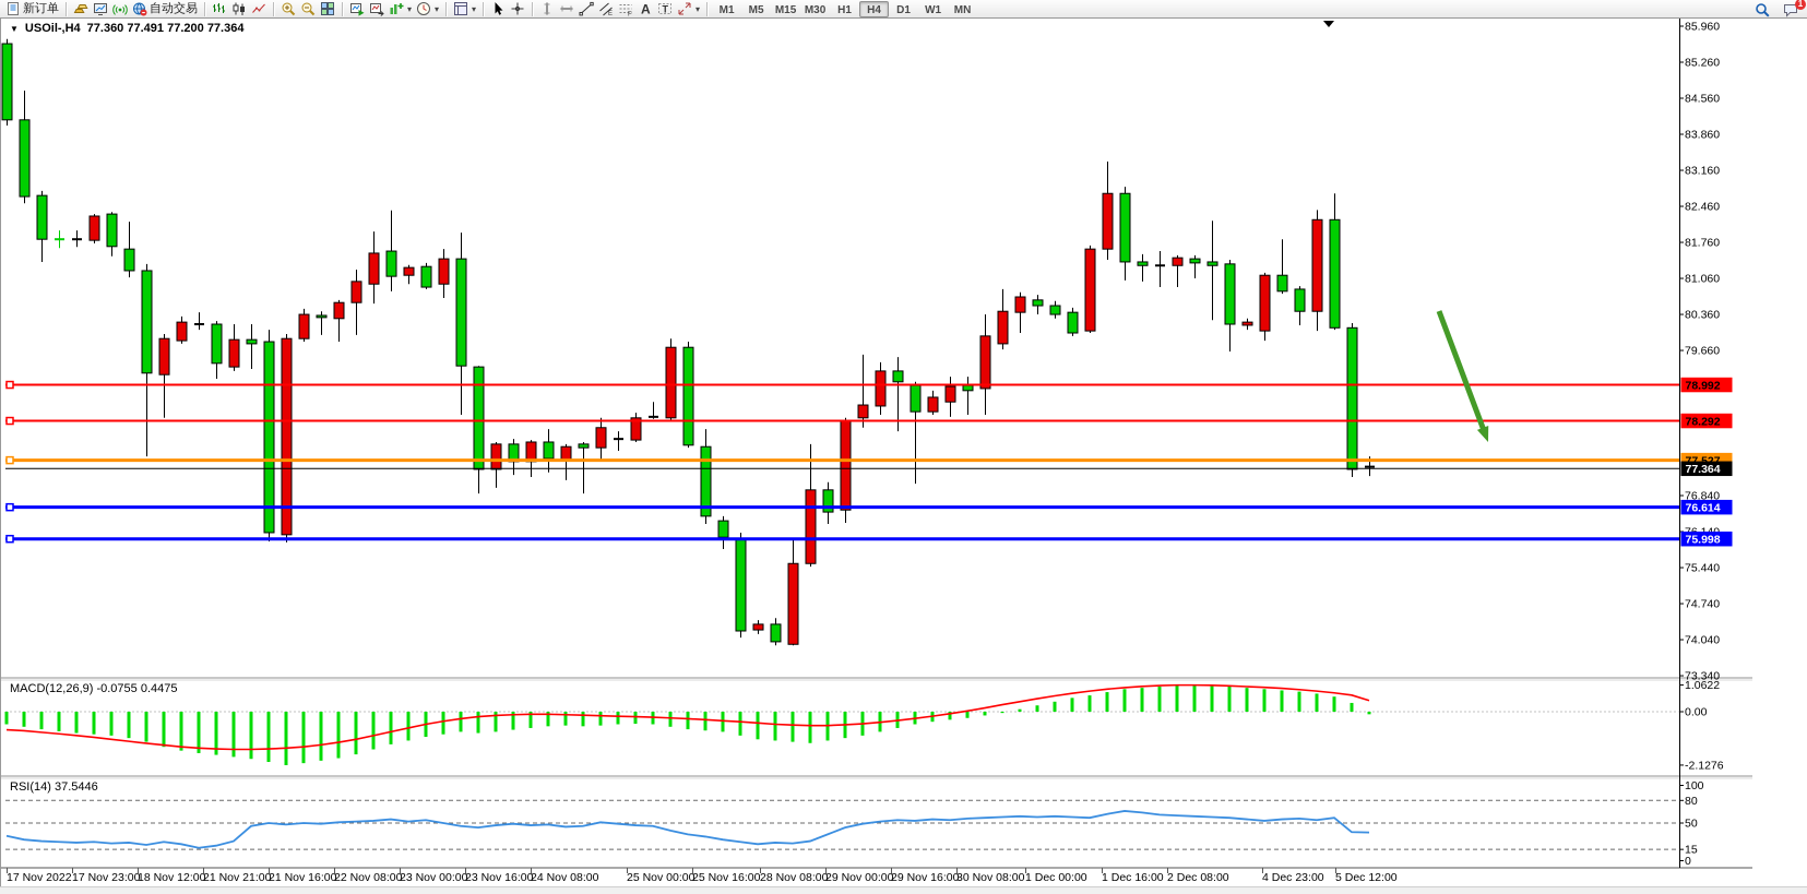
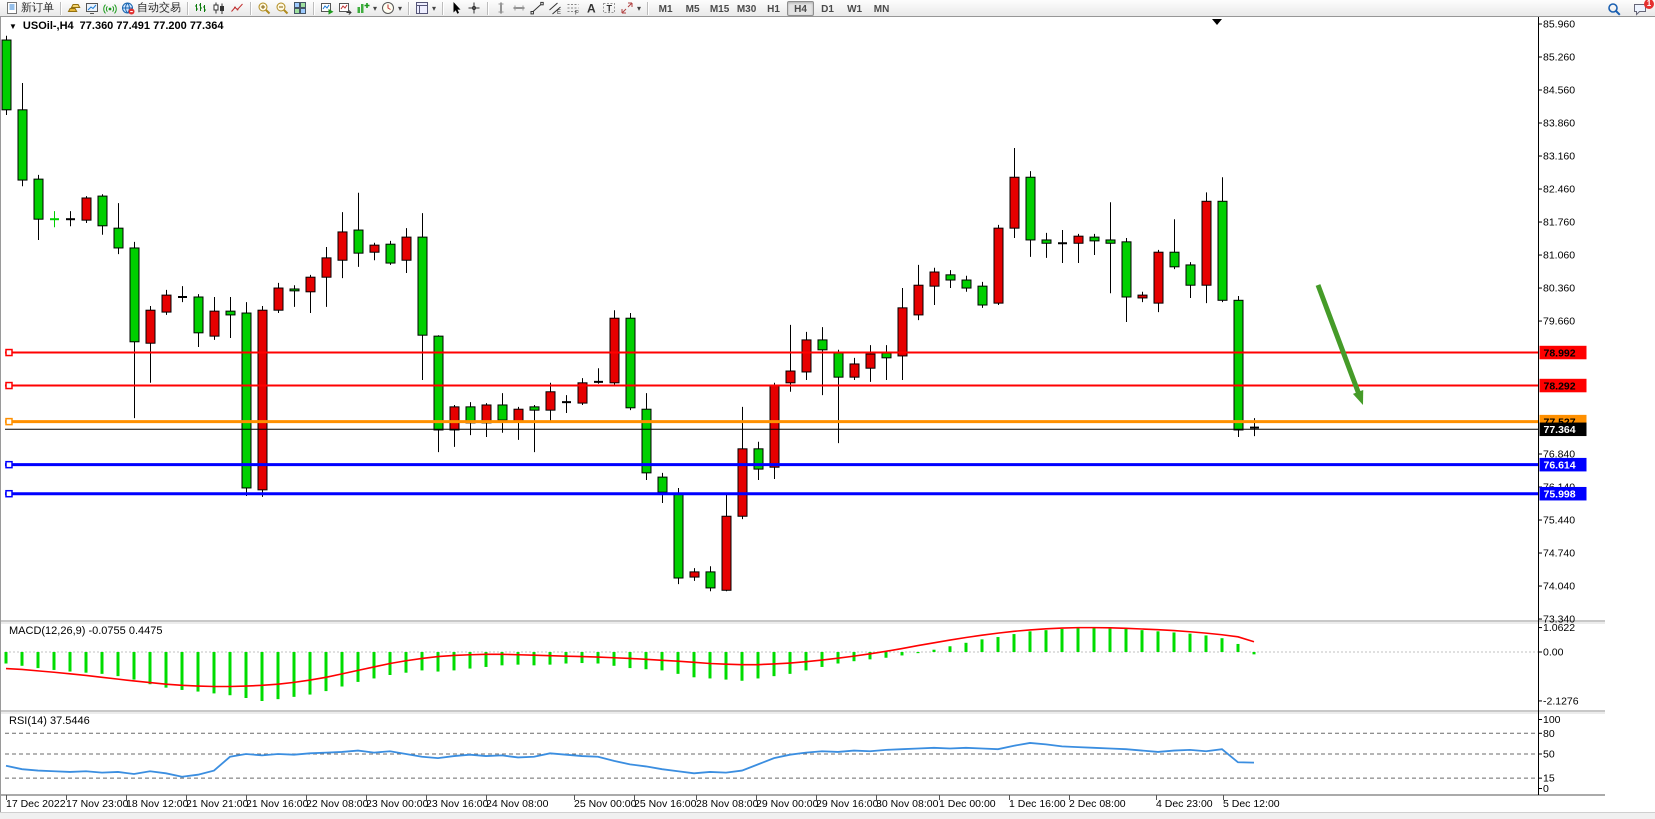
  新订单
  自动交易
  ▾
  ▾
  ▾
  A
  T
  ▾
  M1
  M5
  M15
  M30
  H1
  H4
  D1
  W1
  MN
  1
  ▼
  USOil-,H4
  77.360 77.491 77.200 77.364
  85.960
  85.260
  84.560
  83.860
  83.160
  82.460
  81.760
  81.060
  80.360
  79.660
  76.840
  75.440
  74.740
  74.040
  73.340
  78.992
  78.292
  77.527
  77.364
  76.614
  75.998
  1.0622
  0.00
  -2.1276
  100
  80
  50
  15
  0
  MACD(12,26,9) -0.0755 0.4475
  RSI(14) 37.5446
- 17 Nov 2022
+ 17 Dec 2022
  17 Nov 23:00
  18 Nov 12:00
  21 Nov 21:00
  21 Nov 16:00
  22 Nov 08:00
  23 Nov 00:00
  23 Nov 16:00
  24 Nov 08:00
  25 Nov 00:00
  25 Nov 16:00
  28 Nov 08:00
  29 Nov 00:00
  29 Nov 16:00
  30 Nov 08:00
  1 Dec 00:00
  1 Dec 16:00
  2 Dec 08:00
  4 Dec 23:00
  5 Dec 12:00
